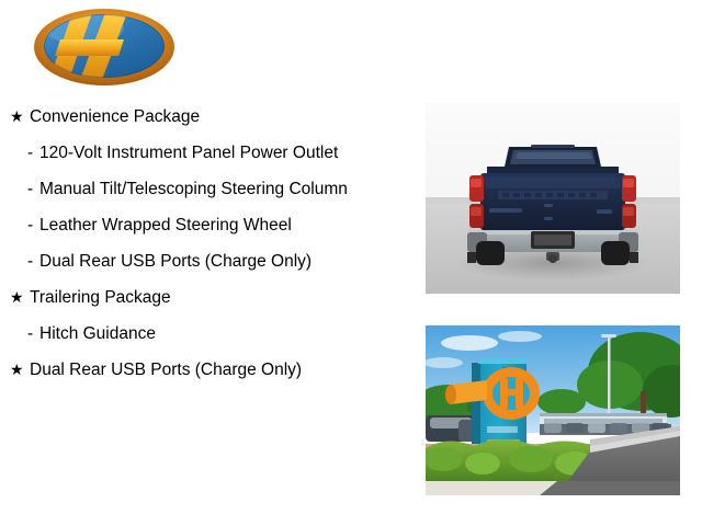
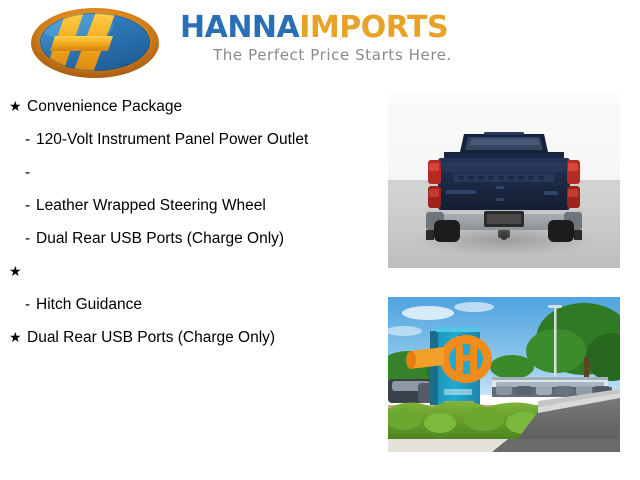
+ HANNAIMPORTS
+ The Perfect Price Starts Here.
  ★
  Convenience Package
  -
  120-Volt Instrument Panel Power Outlet
  -
- Manual Tilt/Telescoping Steering Column
  -
  Leather Wrapped Steering Wheel
  -
  Dual Rear USB Ports (Charge Only)
  ★
- Trailering Package
  -
  Hitch Guidance
  ★
  Dual Rear USB Ports (Charge Only)
